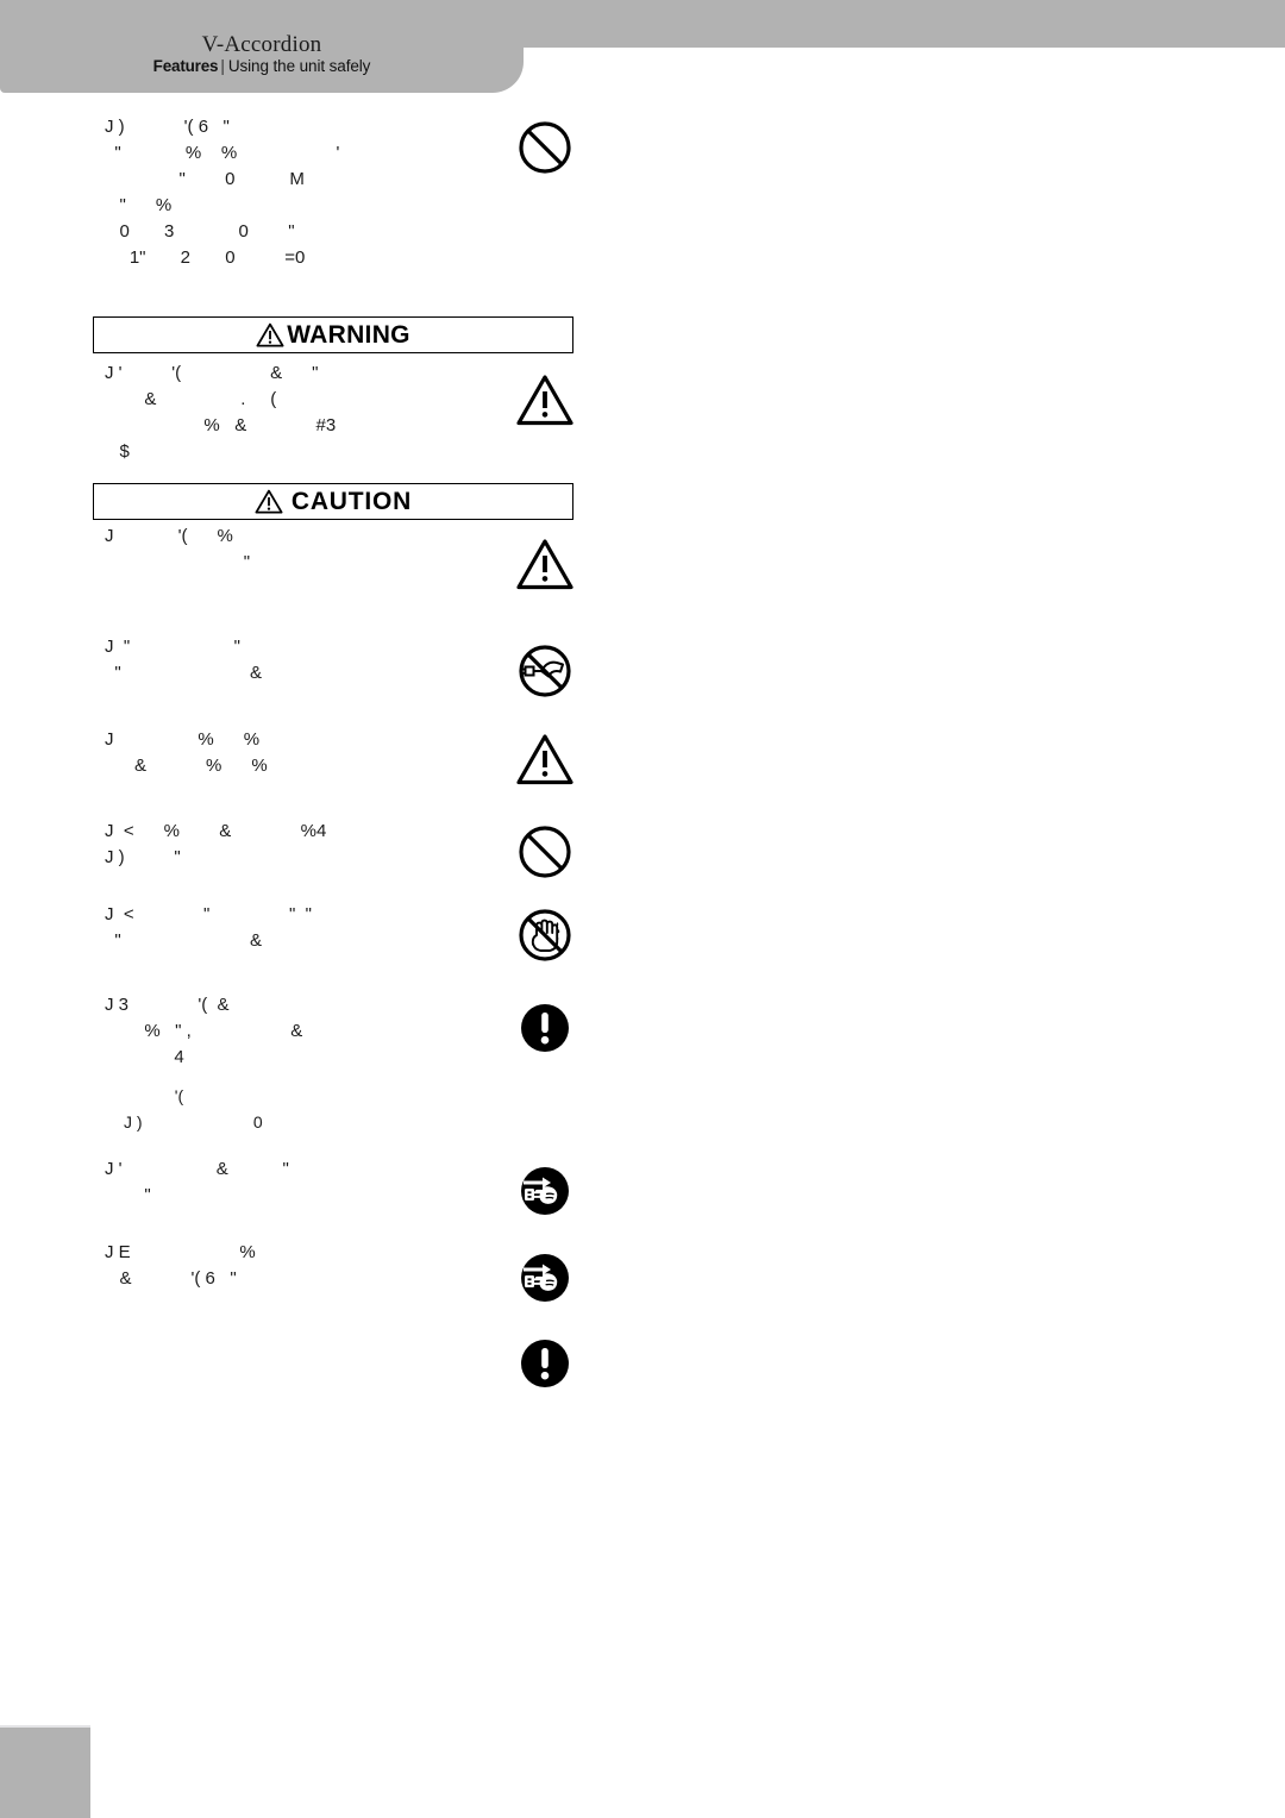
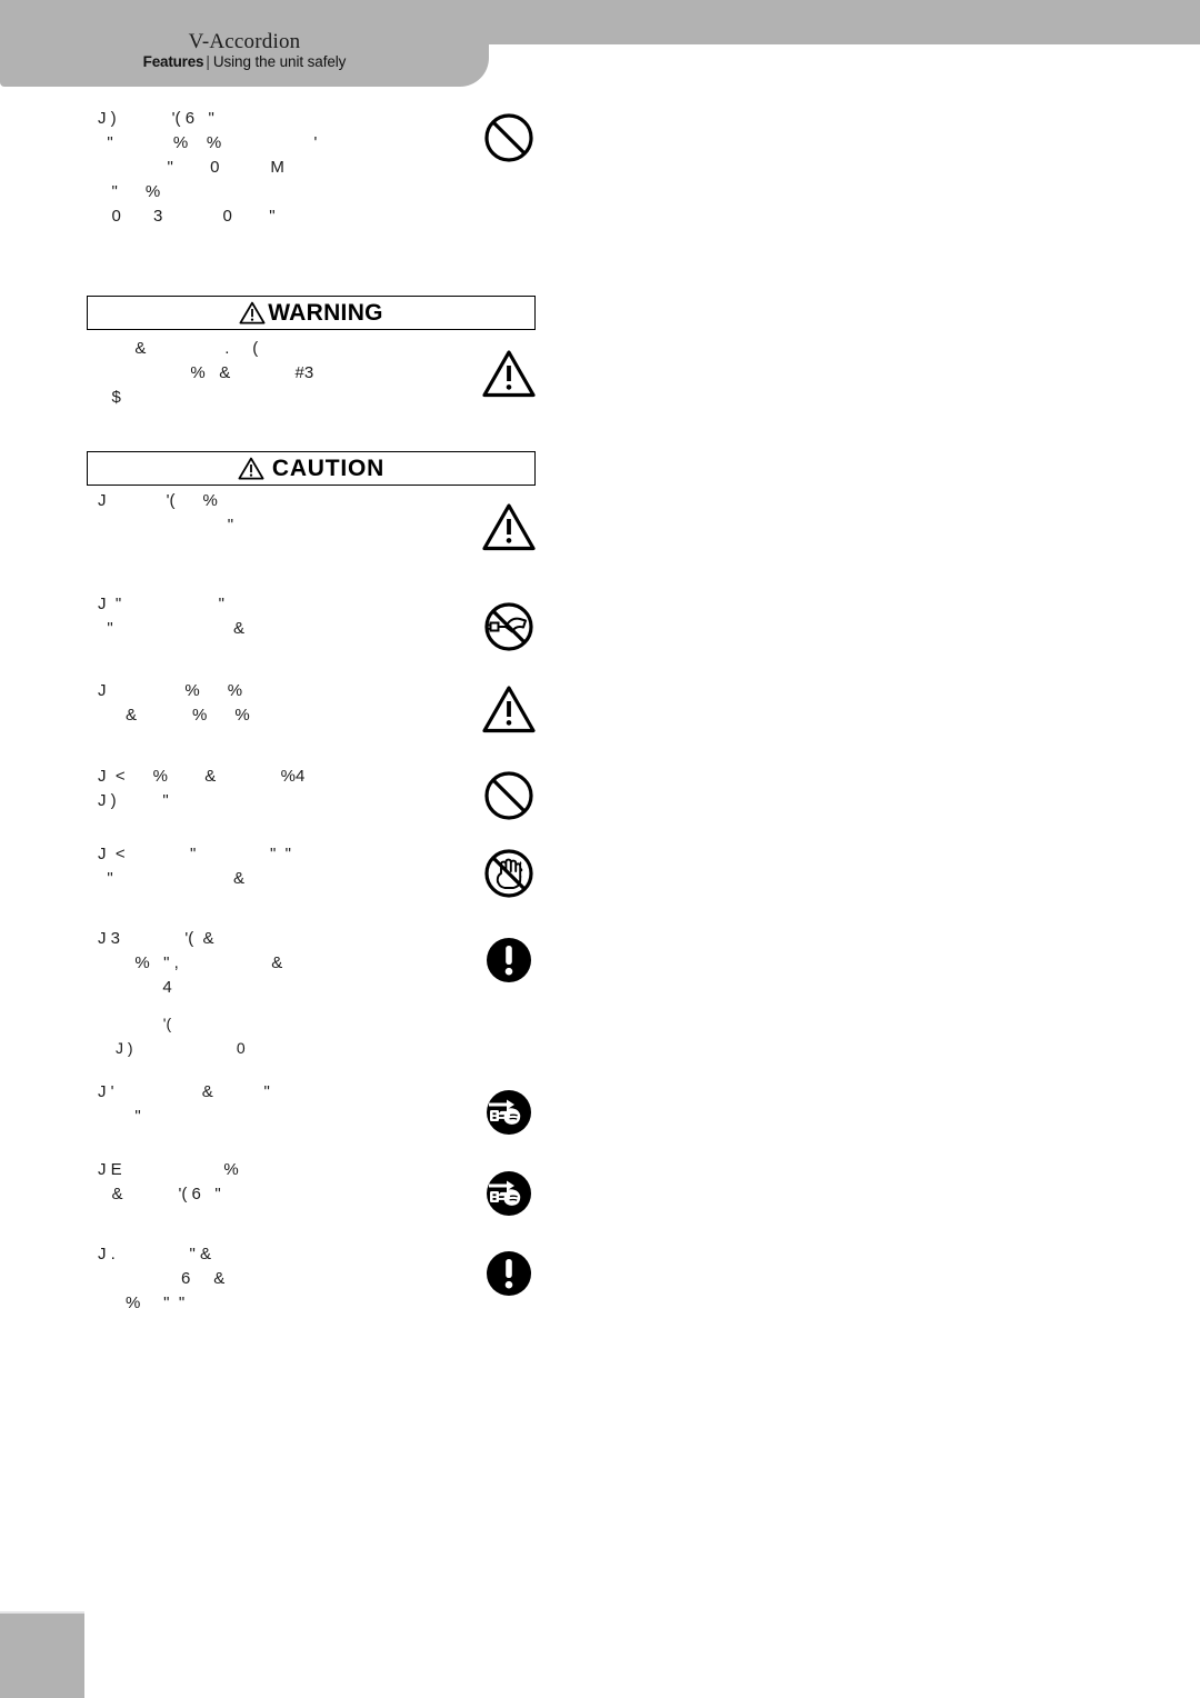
  V-Accordion
  Features | Using the unit safely
  WARNING
  CAUTION
  J ) '( 6 "
  " % % '
  " 0 M
  " %
  0 3 0 "
- 1" 2 0 =0
- J ' '( & "
  & . (
  % & #3
  $
  J '( %
  "
  J " "
  " &
  J % %
  & % %
  J < % & %4
  J ) "
  J < " " "
  " &
  J 3 '( &
  % " , &
  4
  '(
  J ) 0
  J ' & "
  "
  J E %
  & '( 6 "
+ J . " &
+ 6 &
+ % " "
